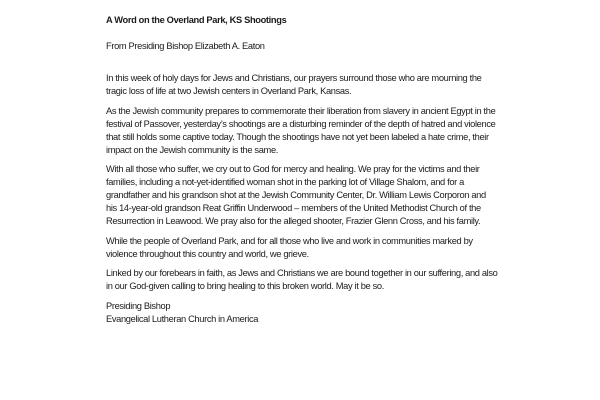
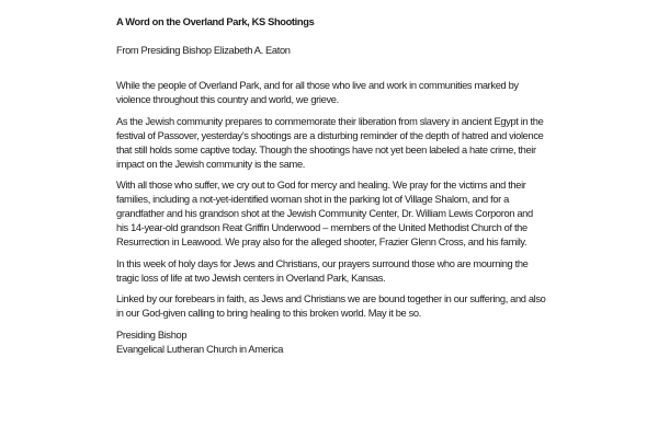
  A Word on the Overland Park, KS Shootings
  From Presiding Bishop Elizabeth A. Eaton
- In this week of holy days for Jews and Christians, our prayers surround those who are mourning the tragic loss of life at two Jewish centers in Overland Park, Kansas.
+ While the people of Overland Park, and for all those who live and work in communities marked by violence throughout this country and world, we grieve.
  As the Jewish community prepares to commemorate their liberation from slavery in ancient Egypt in the festival of Passover, yesterday’s shootings are a disturbing reminder of the depth of hatred and violence that still holds some captive today. Though the shootings have not yet been labeled a hate crime, their impact on the Jewish community is the same.
  With all those who suffer, we cry out to God for mercy and healing. We pray for the victims and their families, including a not-yet-identified woman shot in the parking lot of Village Shalom, and for a grandfather and his grandson shot at the Jewish Community Center, Dr. William Lewis Corporon and his 14-year-old grandson Reat Griffin Underwood – members of the United Methodist Church of the Resurrection in Leawood. We pray also for the alleged shooter, Frazier Glenn Cross, and his family.
- While the people of Overland Park, and for all those who live and work in communities marked by violence throughout this country and world, we grieve.
+ In this week of holy days for Jews and Christians, our prayers surround those who are mourning the tragic loss of life at two Jewish centers in Overland Park, Kansas.
  Linked by our forebears in faith, as Jews and Christians we are bound together in our suffering, and also in our God-given calling to bring healing to this broken world. May it be so.
  Presiding Bishop
  Evangelical Lutheran Church in America
